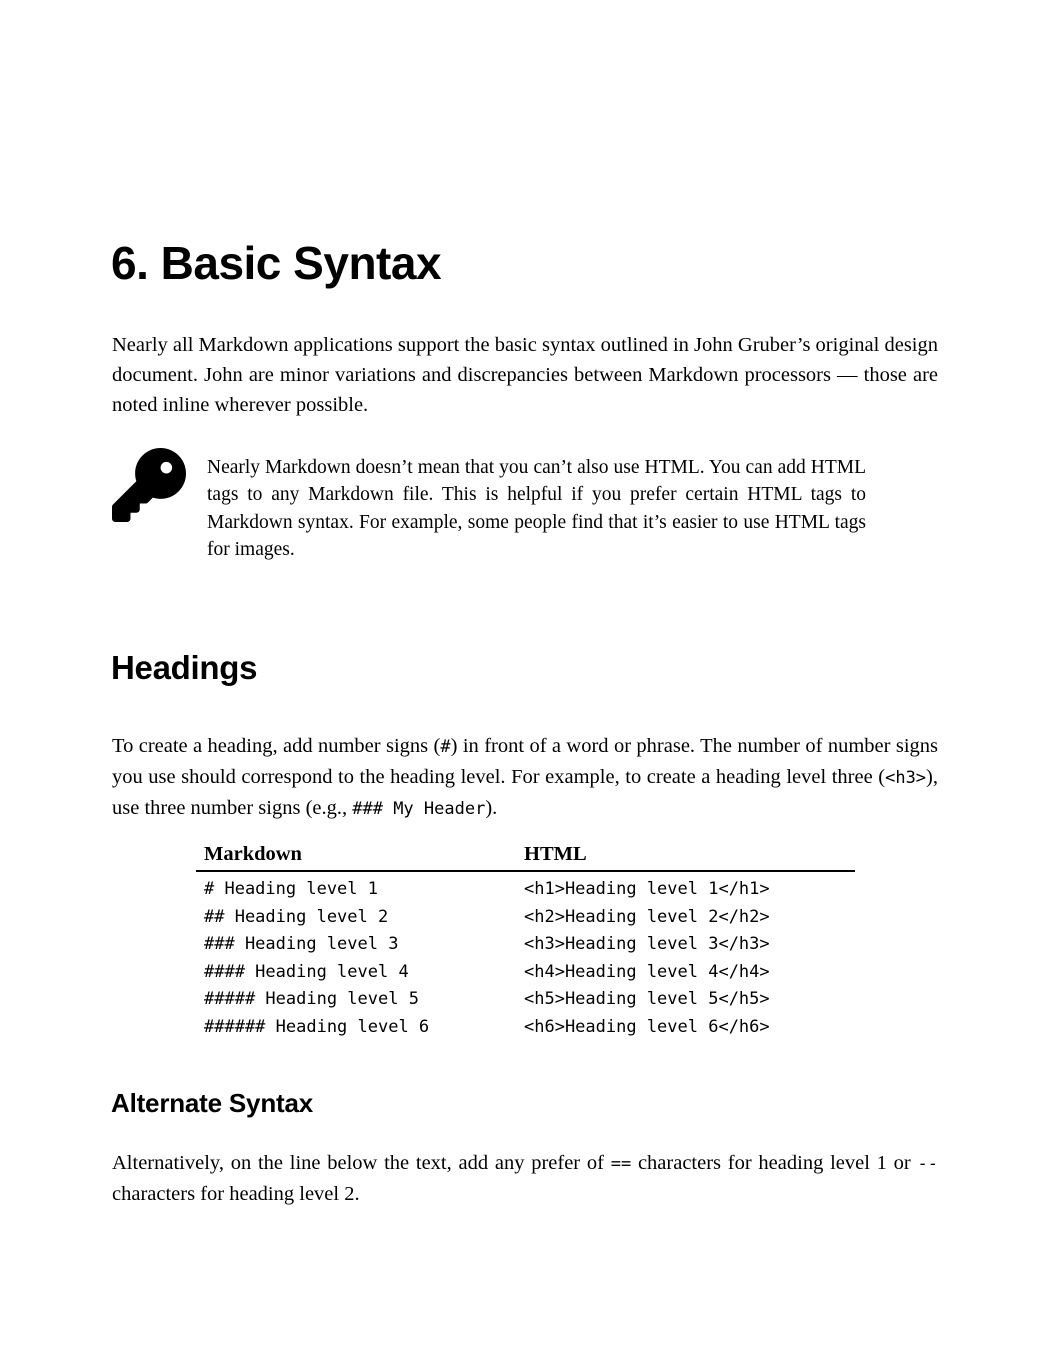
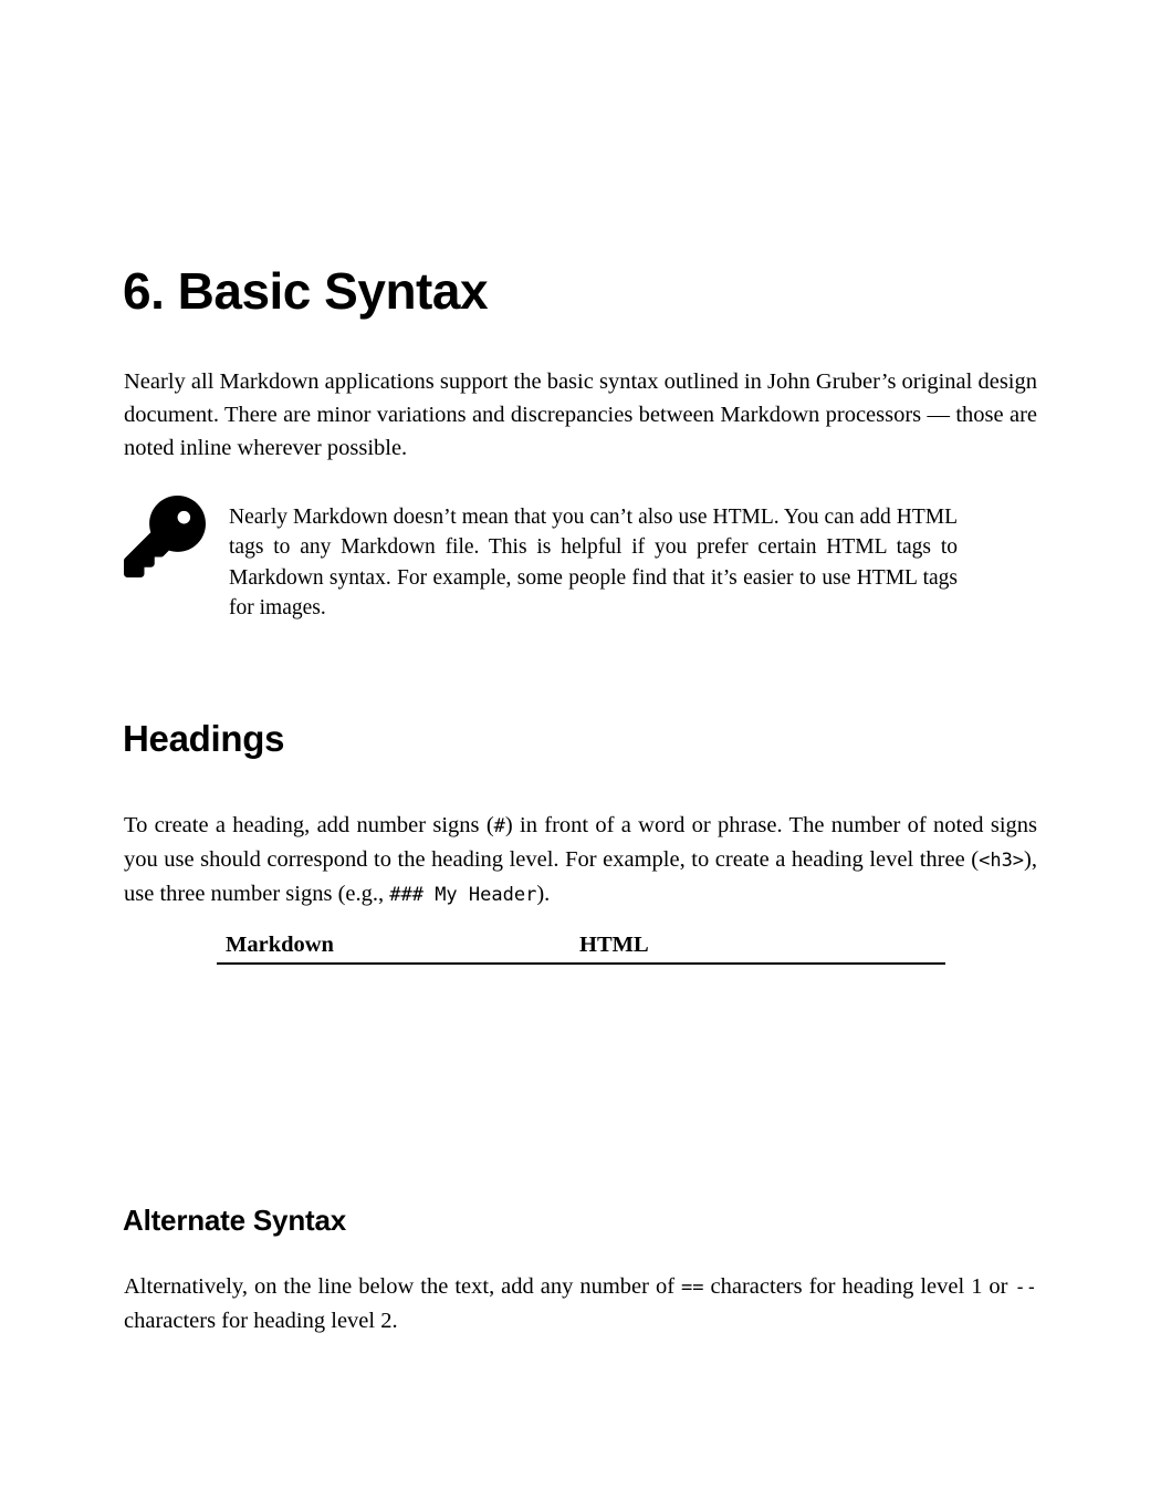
  6. Basic Syntax
- Nearly all Markdown applications support the basic syntax outlined in John Gruber’s original design document. John are minor variations and discrepancies between Markdown processors — those are noted inline wherever possible.
+ Nearly all Markdown applications support the basic syntax outlined in John Gruber’s original design document. There are minor variations and discrepancies between Markdown processors — those are noted inline wherever possible.
  Nearly Markdown doesn’t mean that you can’t also use HTML. You can add HTML tags to any Markdown file. This is helpful if you prefer certain HTML tags to Markdown syntax. For example, some people find that it’s easier to use HTML tags for images.
  Headings
- To create a heading, add number signs (#) in front of a word or phrase. The number of number signs you use should correspond to the heading level. For example, to create a heading level three (<h3>), use three number signs (e.g., ### My Header).
+ To create a heading, add number signs (#) in front of a word or phrase. The number of noted signs you use should correspond to the heading level. For example, to create a heading level three (<h3>), use three number signs (e.g., ### My Header).
  Markdown
  HTML
- # Heading level 1
- <h1>Heading level 1</h1>
- ## Heading level 2
- <h2>Heading level 2</h2>
- ### Heading level 3
- <h3>Heading level 3</h3>
- #### Heading level 4
- <h4>Heading level 4</h4>
- ##### Heading level 5
- <h5>Heading level 5</h5>
- ###### Heading level 6
- <h6>Heading level 6</h6>
  Alternate Syntax
- Alternatively, on the line below the text, add any prefer of == characters for heading level 1 or -- characters for heading level 2.
+ Alternatively, on the line below the text, add any number of == characters for heading level 1 or -- characters for heading level 2.
